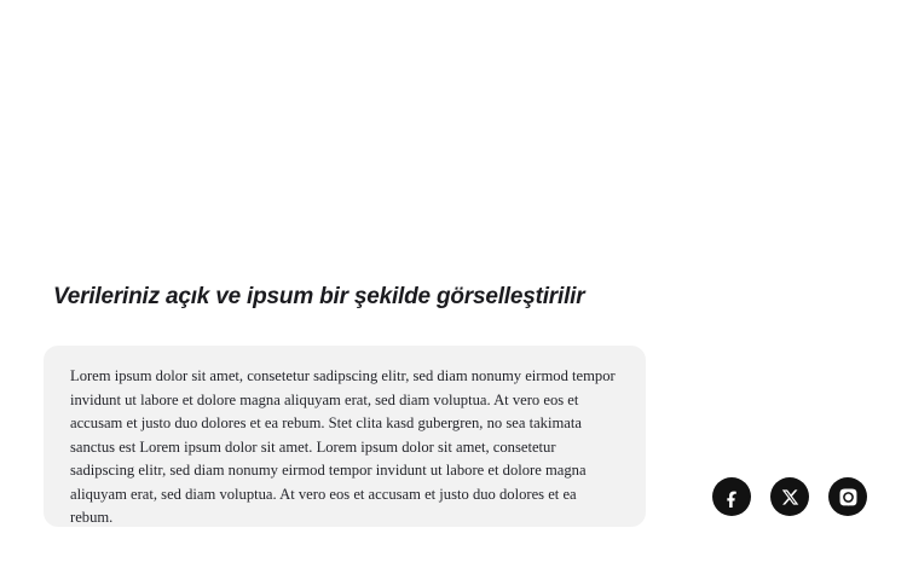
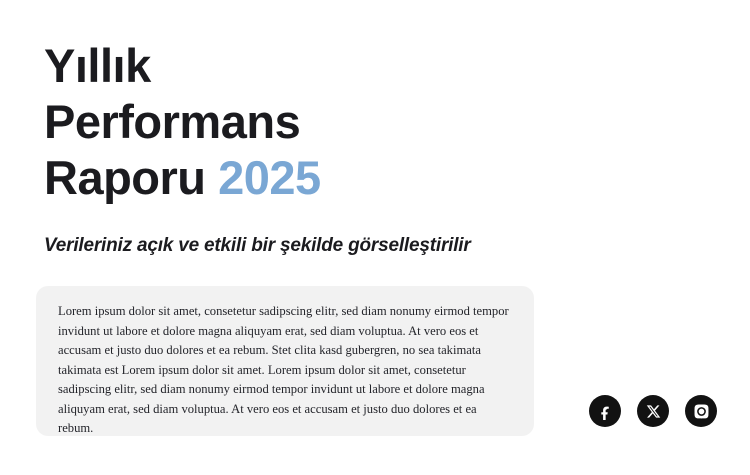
+ Yıllık
+ Performans
+ Raporu 2025
- Verileriniz açık ve ipsum bir şekilde görselleştirilir
+ Verileriniz açık ve etkili bir şekilde görselleştirilir
- Lorem ipsum dolor sit amet, consetetur sadipscing elitr, sed diam nonumy eirmod tempor invidunt ut labore et dolore magna aliquyam erat, sed diam voluptua. At vero eos et accusam et justo duo dolores et ea rebum. Stet clita kasd gubergren, no sea takimata sanctus est Lorem ipsum dolor sit amet. Lorem ipsum dolor sit amet, consetetur sadipscing elitr, sed diam nonumy eirmod tempor invidunt ut labore et dolore magna aliquyam erat, sed diam voluptua. At vero eos et accusam et justo duo dolores et ea rebum.
+ Lorem ipsum dolor sit amet, consetetur sadipscing elitr, sed diam nonumy eirmod tempor invidunt ut labore et dolore magna aliquyam erat, sed diam voluptua. At vero eos et accusam et justo duo dolores et ea rebum. Stet clita kasd gubergren, no sea takimata takimata est Lorem ipsum dolor sit amet. Lorem ipsum dolor sit amet, consetetur sadipscing elitr, sed diam nonumy eirmod tempor invidunt ut labore et dolore magna aliquyam erat, sed diam voluptua. At vero eos et accusam et justo duo dolores et ea rebum.
